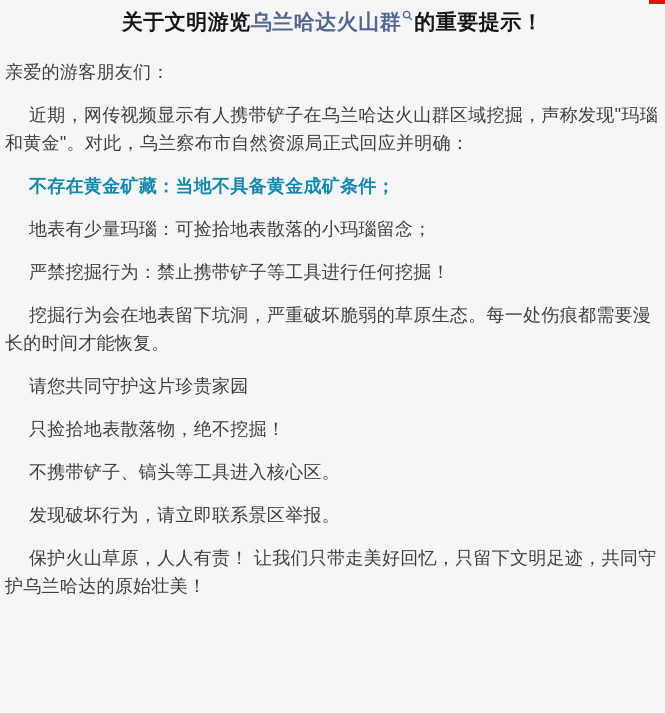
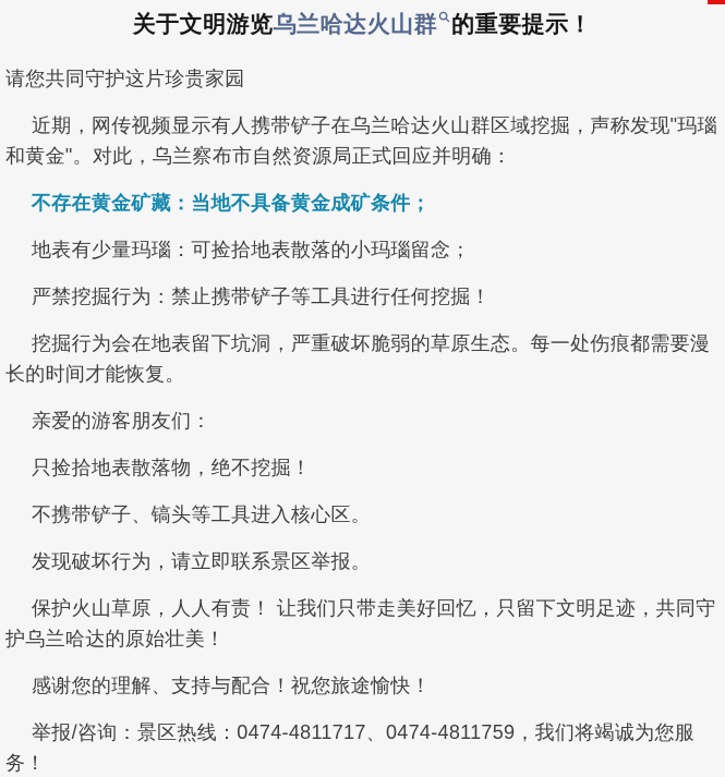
  关于文明游览乌兰哈达火山群 的重要提示！
- 亲爱的游客朋友们：
+ 请您共同守护这片珍贵家园
  近期，网传视频显示有人携带铲子在乌兰哈达火山群区域挖掘，声称发现"玛瑙和黄金"。对此，乌兰察布市自然资源局正式回应并明确：
  不存在黄金矿藏：当地不具备黄金成矿条件；
  地表有少量玛瑙：可捡拾地表散落的小玛瑙留念；
  严禁挖掘行为：禁止携带铲子等工具进行任何挖掘！
  挖掘行为会在地表留下坑洞，严重破坏脆弱的草原生态。每一处伤痕都需要漫长的时间才能恢复。
- 请您共同守护这片珍贵家园
+ 亲爱的游客朋友们：
  只捡拾地表散落物，绝不挖掘！
  不携带铲子、镐头等工具进入核心区。
  发现破坏行为，请立即联系景区举报。
  保护火山草原，人人有责！ 让我们只带走美好回忆，只留下文明足迹，共同守护乌兰哈达的原始壮美！
+ 感谢您的理解、支持与配合！祝您旅途愉快！
+ 举报/咨询：景区热线：0474-4811717、0474-4811759，我们将竭诚为您服务！
